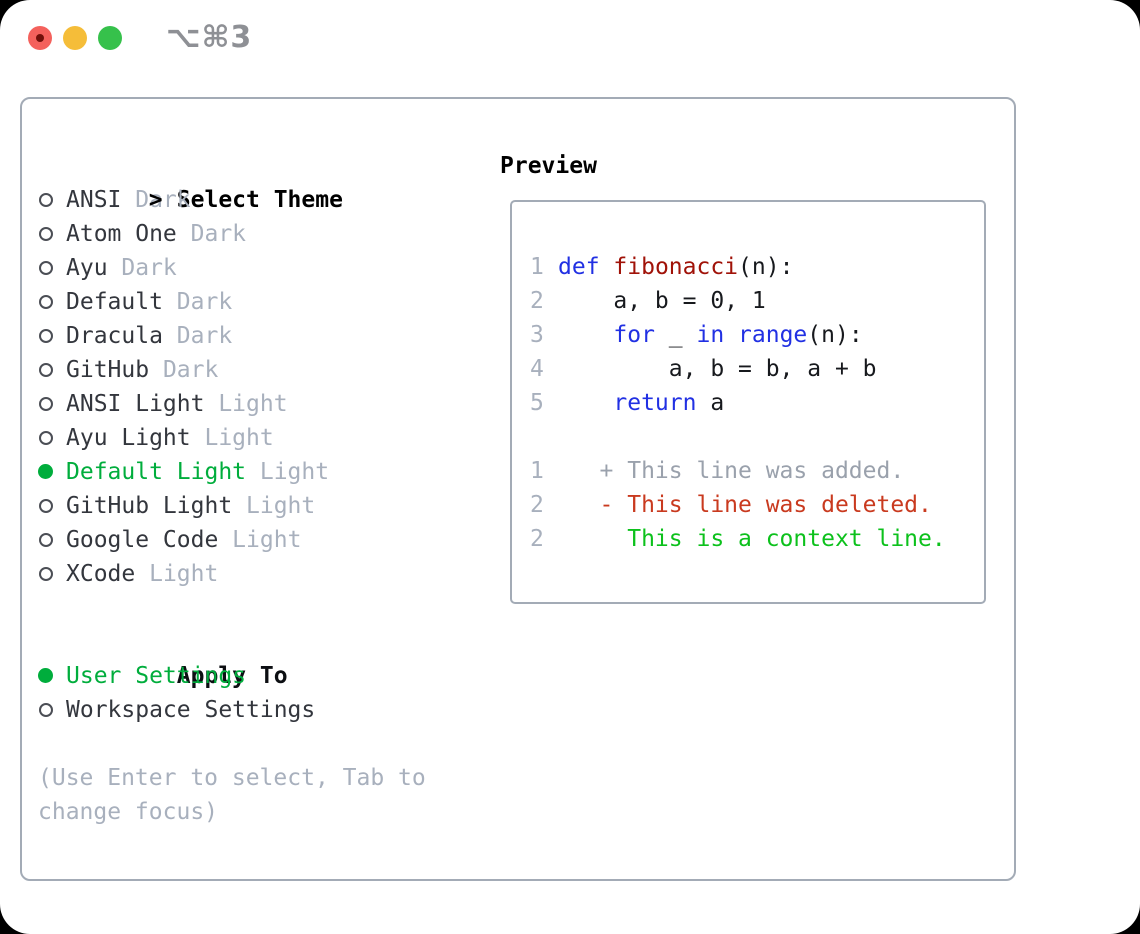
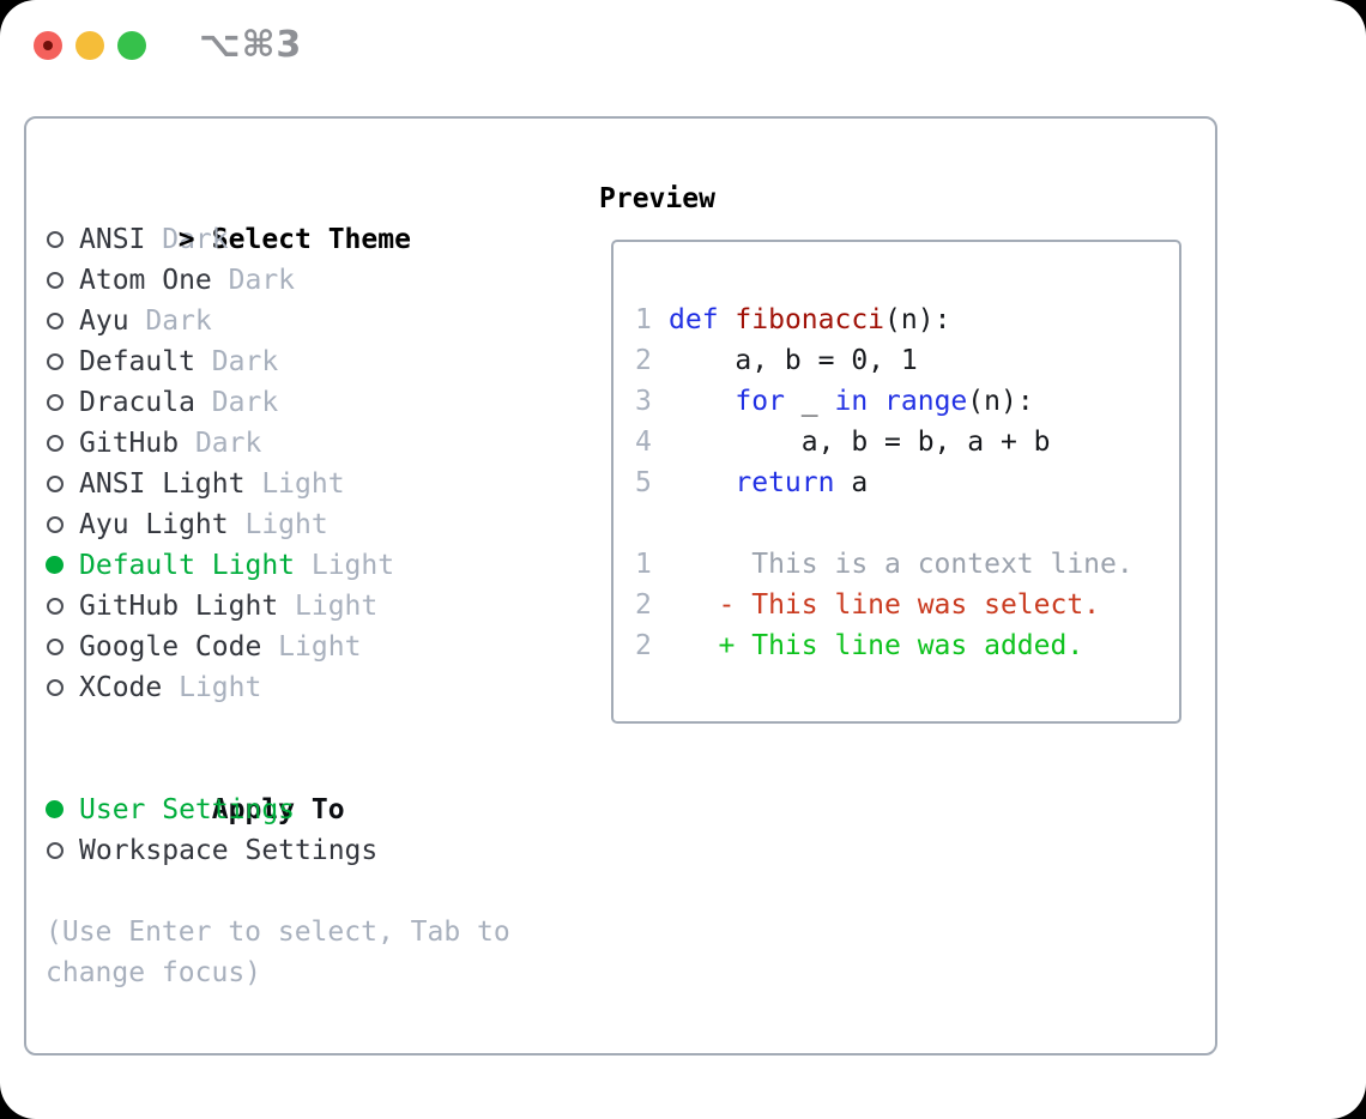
  ⌥⌘3
  > Select Theme
  ANSI Dark
  Atom One Dark
  Ayu Dark
  Default Dark
  Dracula Dark
  GitHub Dark
  ANSI Light Light
  Ayu Light Light
  Default Light Light
  GitHub Light Light
  Google Code Light
  XCode Light
  Apply To
  User Settings
  Workspace Settings
  (Use Enter to select, Tab to
  change focus)
  Preview
  1 def fibonacci(n):
  2 a, b = 0, 1
  3 for _ in range(n):
  4 a, b = b, a + b
  5 return a
- 1 + This line was added.
+ 1 This is a context line.
- 2 - This line was deleted.
+ 2 - This line was select.
- 2 This is a context line.
+ 2 + This line was added.
